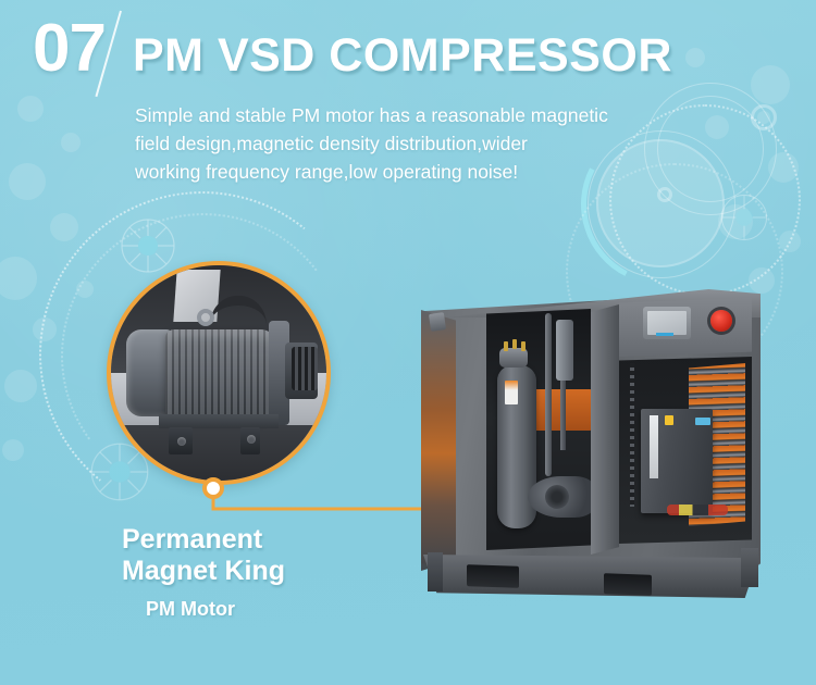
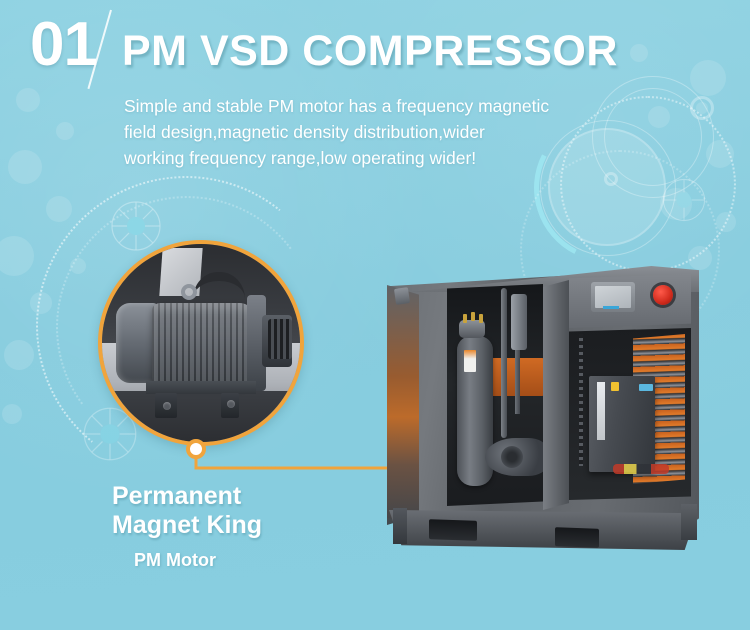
- 07
+ 01
  PM VSD COMPRESSOR
- Simple and stable PM motor has a reasonable magnetic
+ Simple and stable PM motor has a frequency magnetic
  field design,magnetic density distribution,wider
- working frequency range,low operating noise!
+ working frequency range,low operating wider!
  Permanent
  Magnet King
  PM Motor
